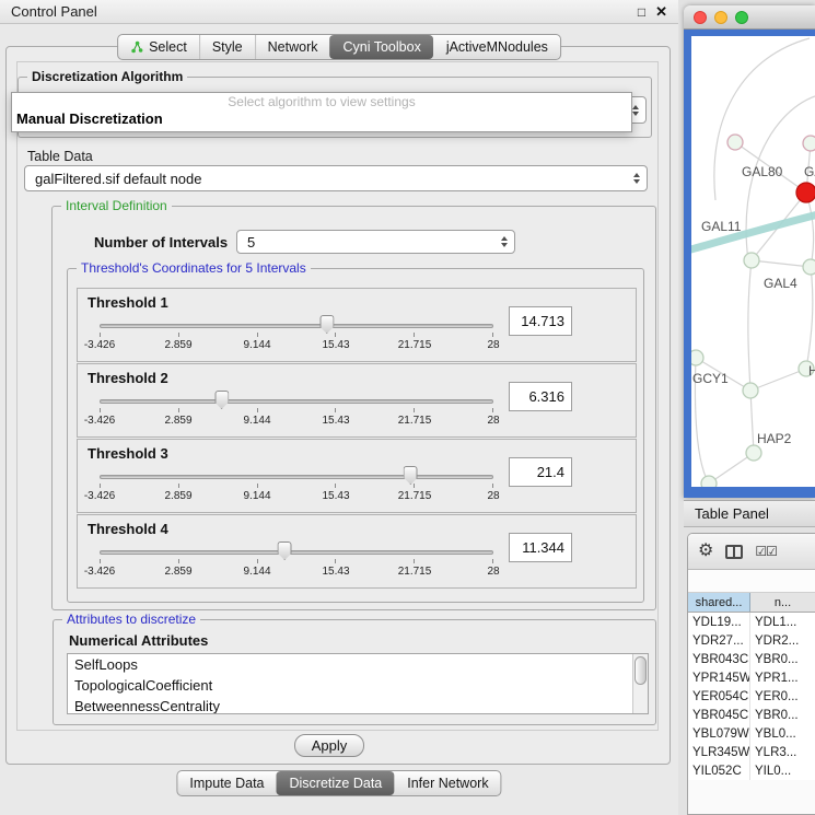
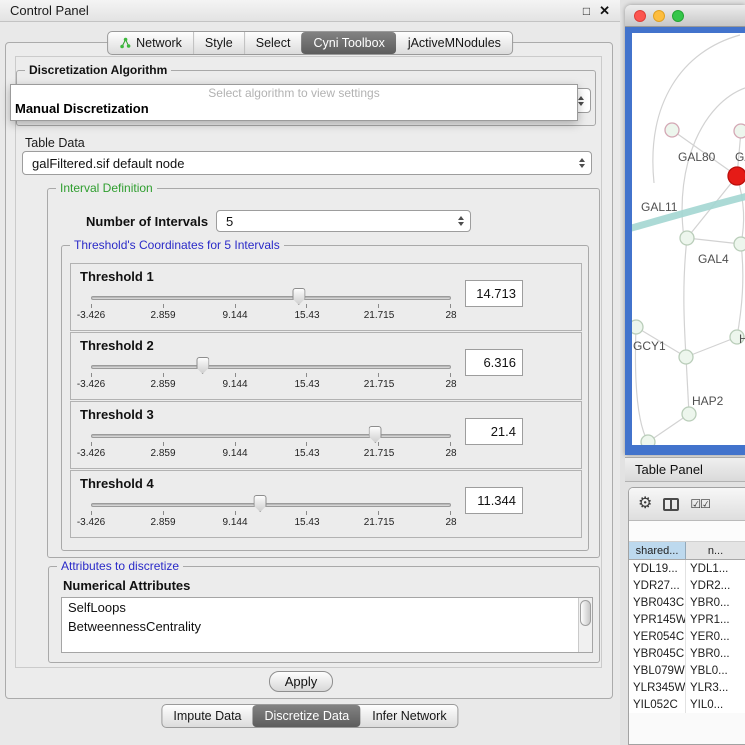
  Control Panel
  □
  ✕
- Select
+ Network
  Style
- Network
+ Select
  Cyni Toolbox
  jActiveMNodules
  Discretization Algorithm
  Select algorithm to view settings
  Manual Discretization
  Table Data
  galFiltered.sif default node
  Interval Definition
  Number of Intervals
  5
  Threshold's Coordinates for 5 Intervals
  Threshold 1
  -3.426
  2.859
  9.144
  15.43
  21.715
  28
  14.713
  Threshold 2
  -3.426
  2.859
  9.144
  15.43
  21.715
  28
  6.316
  Threshold 3
  -3.426
  2.859
  9.144
  15.43
  21.715
  28
  21.4
  Threshold 4
  -3.426
  2.859
  9.144
  15.43
  21.715
  28
  11.344
  Attributes to discretize
  Numerical Attributes
  SelfLoops
- TopologicalCoefficient
  BetweennessCentrality
  Apply
  Impute Data
  Discretize Data
  Infer Network
  GAL80
  GAL11
  GAL4
  GCY1
  H
  HAP2
  Table Panel
  ⚙
  ☑☑
  shared...
  n...
  YDL19...
  YDL1...
  YDR27...
  YDR2...
  YBR043C
  YBR0...
  YPR145W
  YPR1...
  YER054C
  YER0...
  YBR045C
  YBR0...
  YBL079W
  YBL0...
  YLR345W
  YLR3...
  YIL052C
  YIL0...
